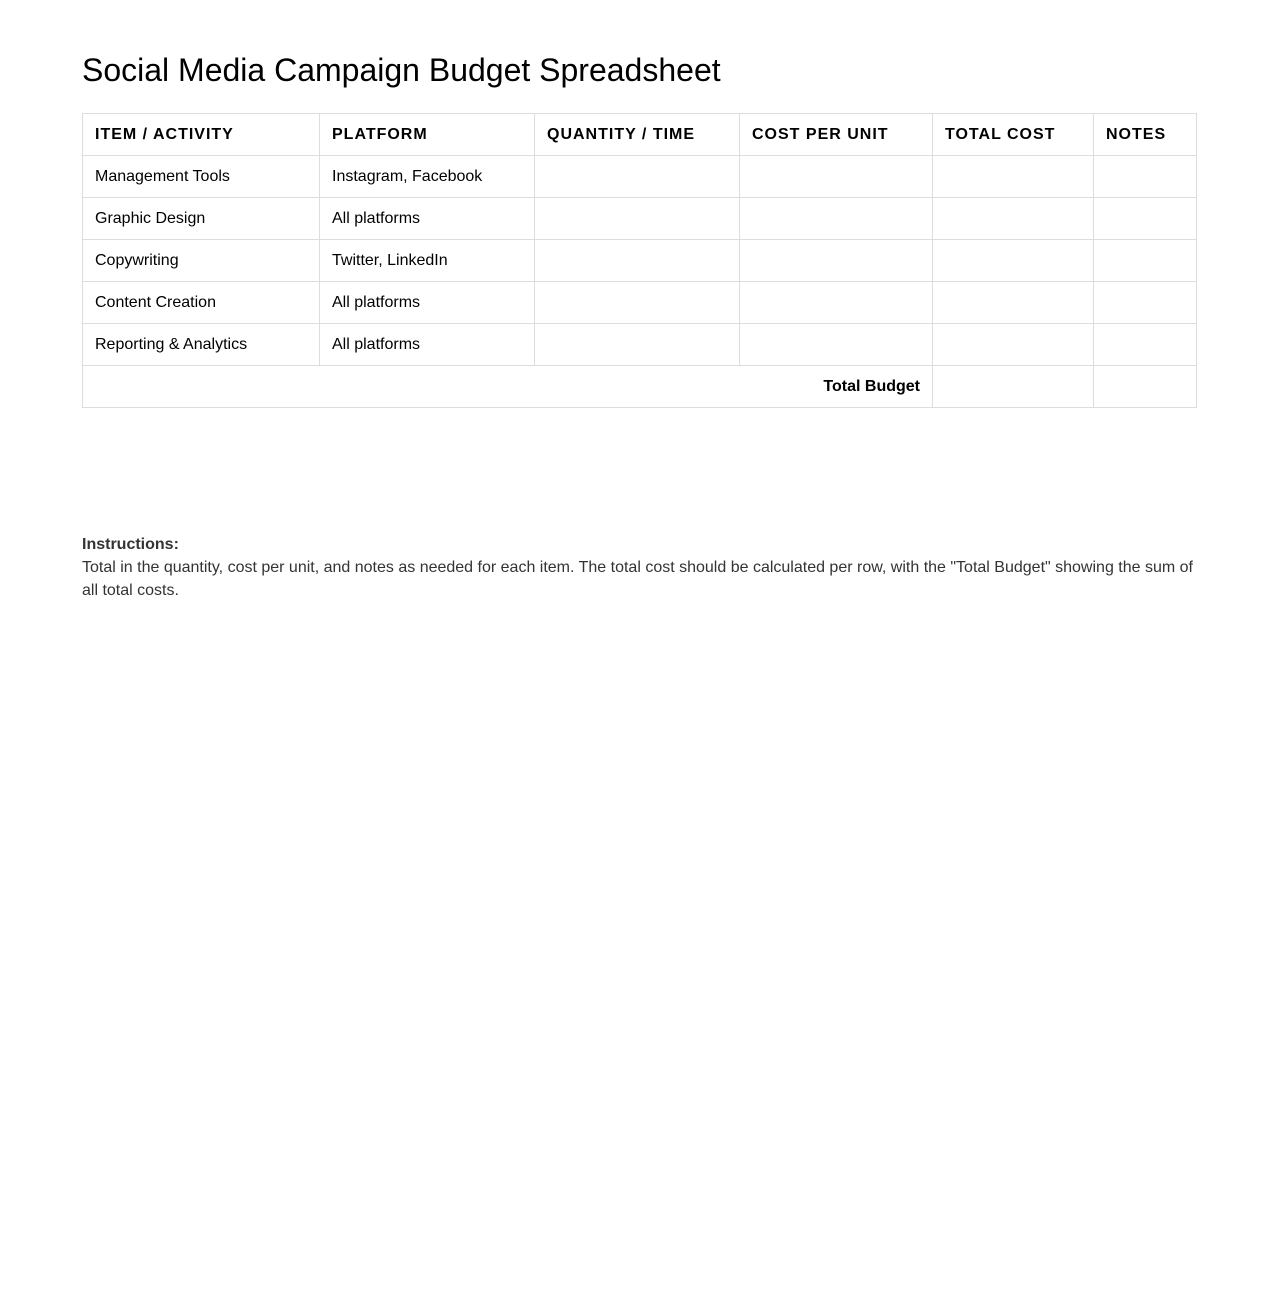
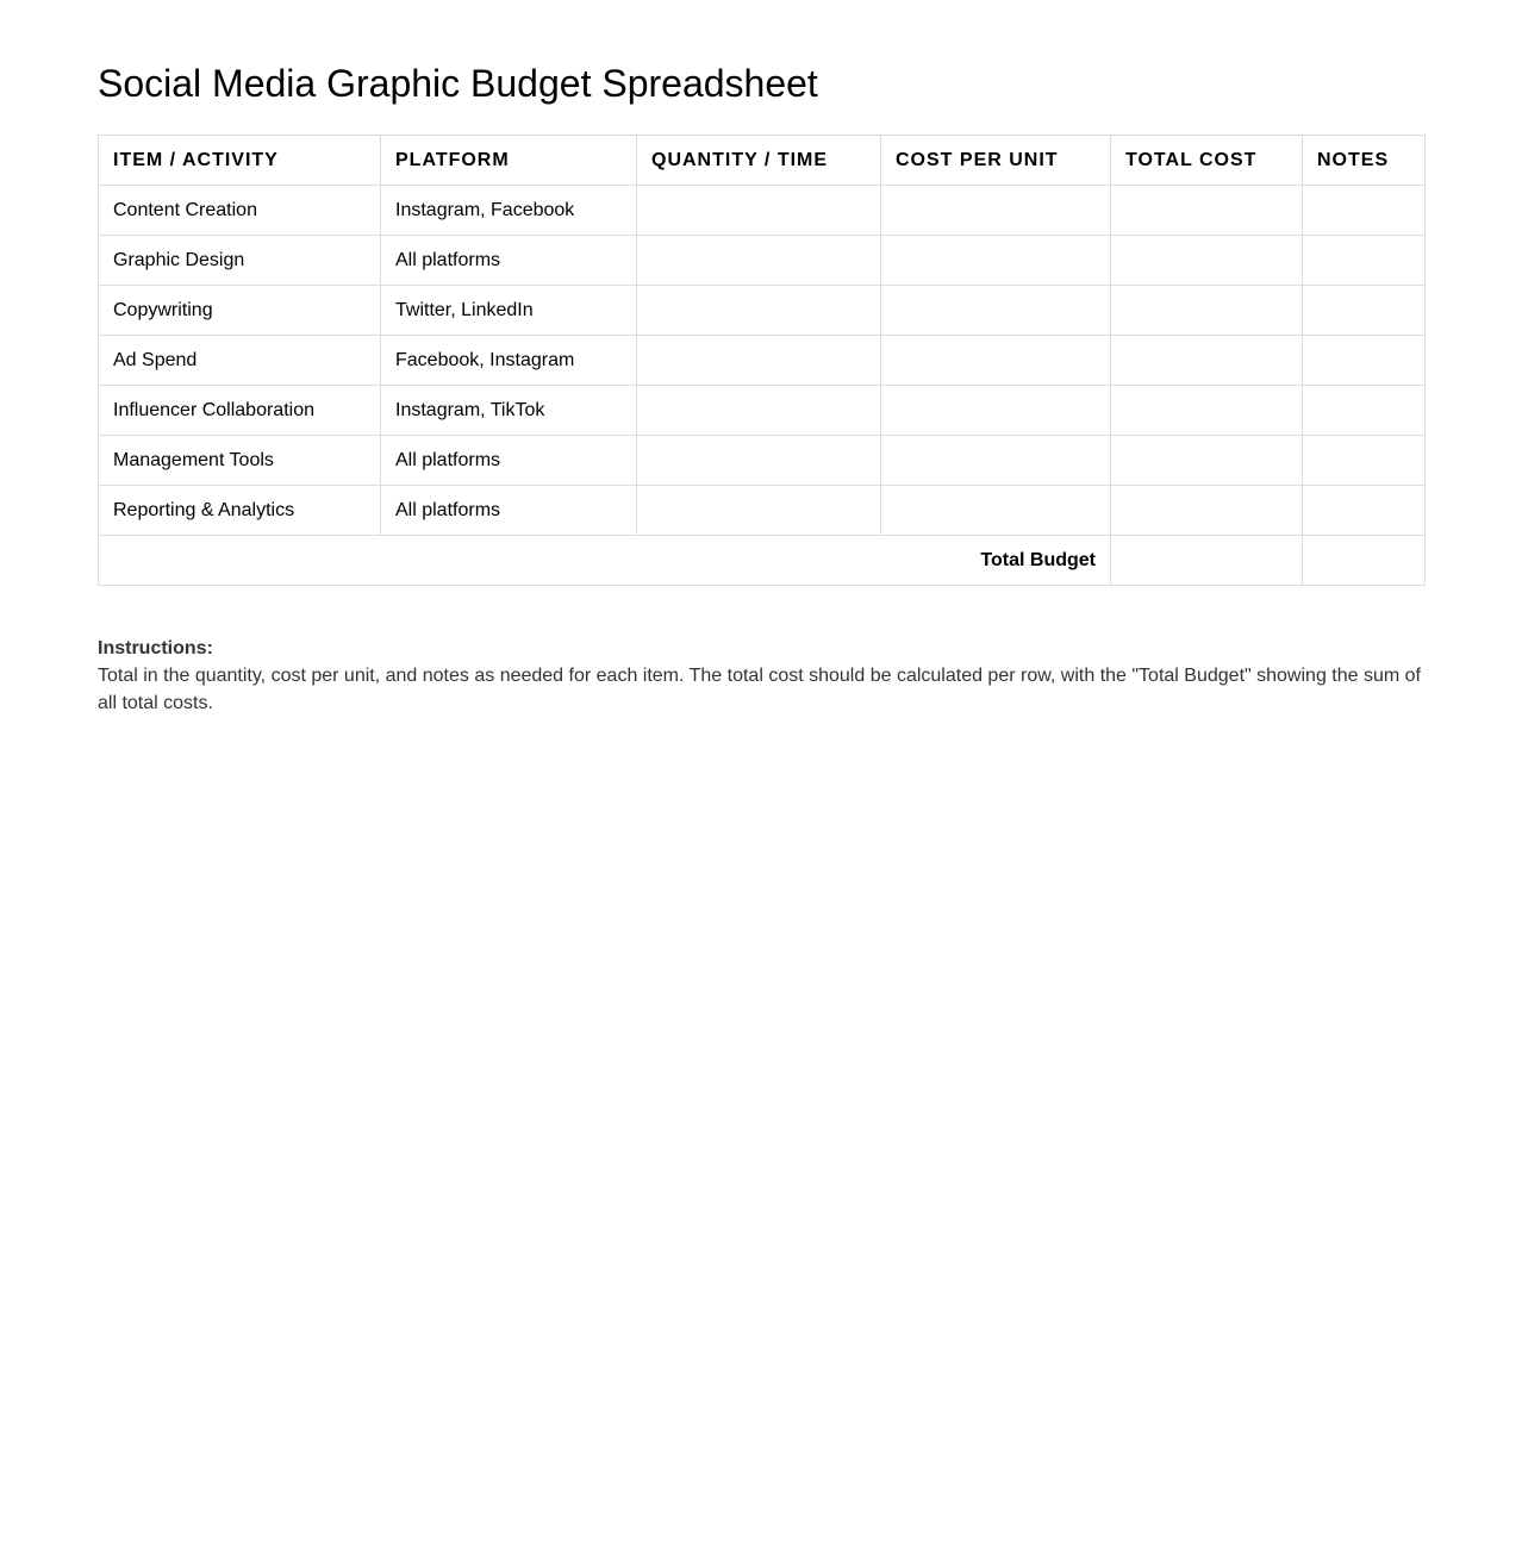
- Social Media Campaign Budget Spreadsheet
+ Social Media Graphic Budget Spreadsheet
  ITEM / ACTIVITY	PLATFORM	QUANTITY / TIME	COST PER UNIT	TOTAL COST	NOTES
- Management Tools	Instagram, Facebook
+ Content Creation	Instagram, Facebook
  Graphic Design	All platforms
  Copywriting	Twitter, LinkedIn
+ Ad Spend	Facebook, Instagram
+ Influencer Collaboration	Instagram, TikTok
- Content Creation	All platforms
+ Management Tools	All platforms
  Reporting & Analytics	All platforms
  Total Budget
  Instructions:
  Total in the quantity, cost per unit, and notes as needed for each item. The total cost should be calculated per row, with the "Total Budget" showing the sum of all total costs.
